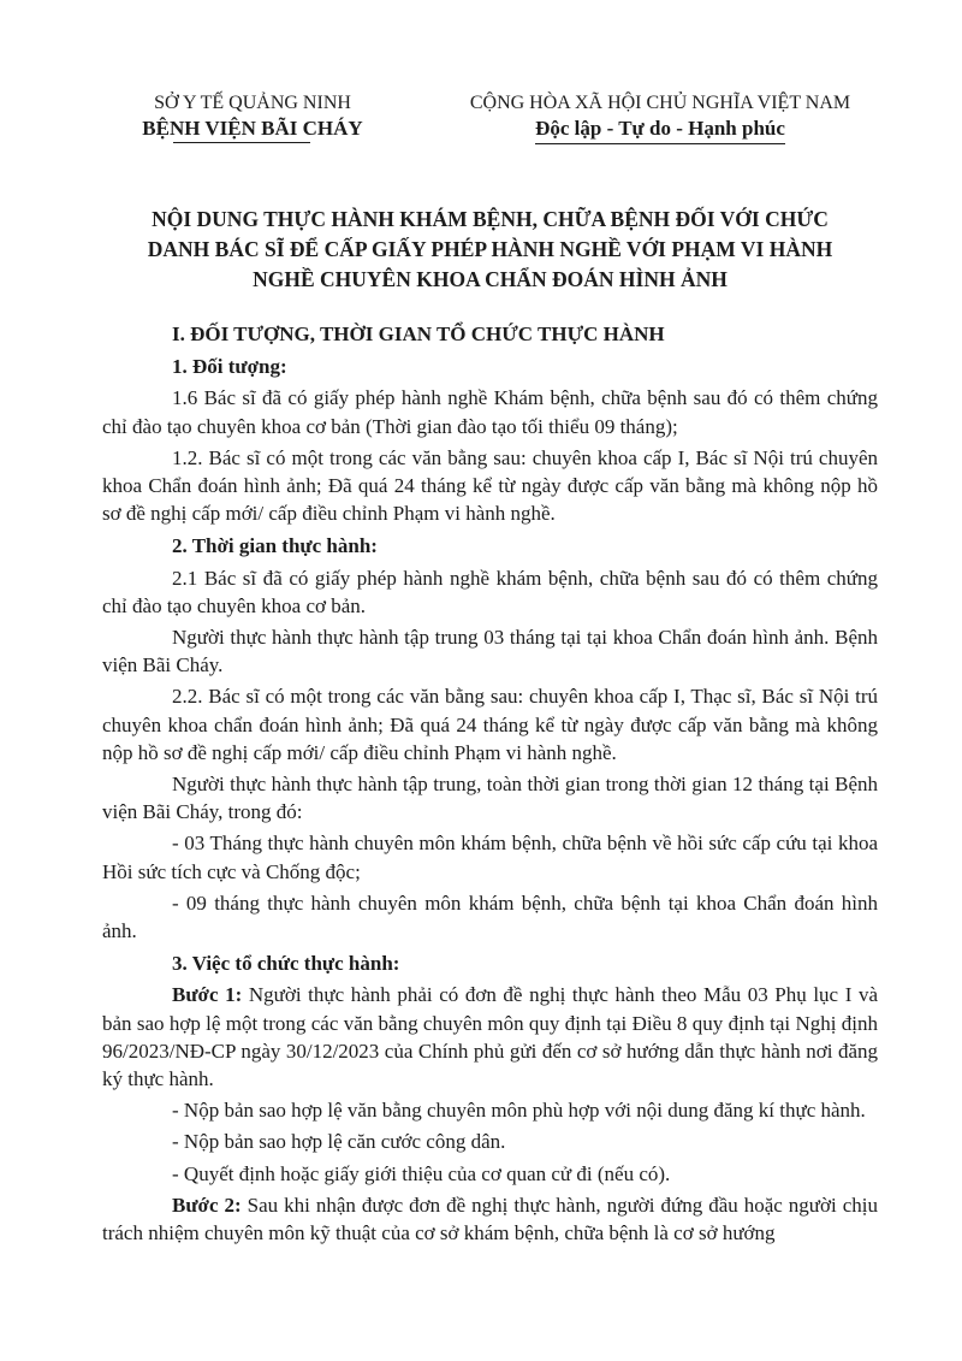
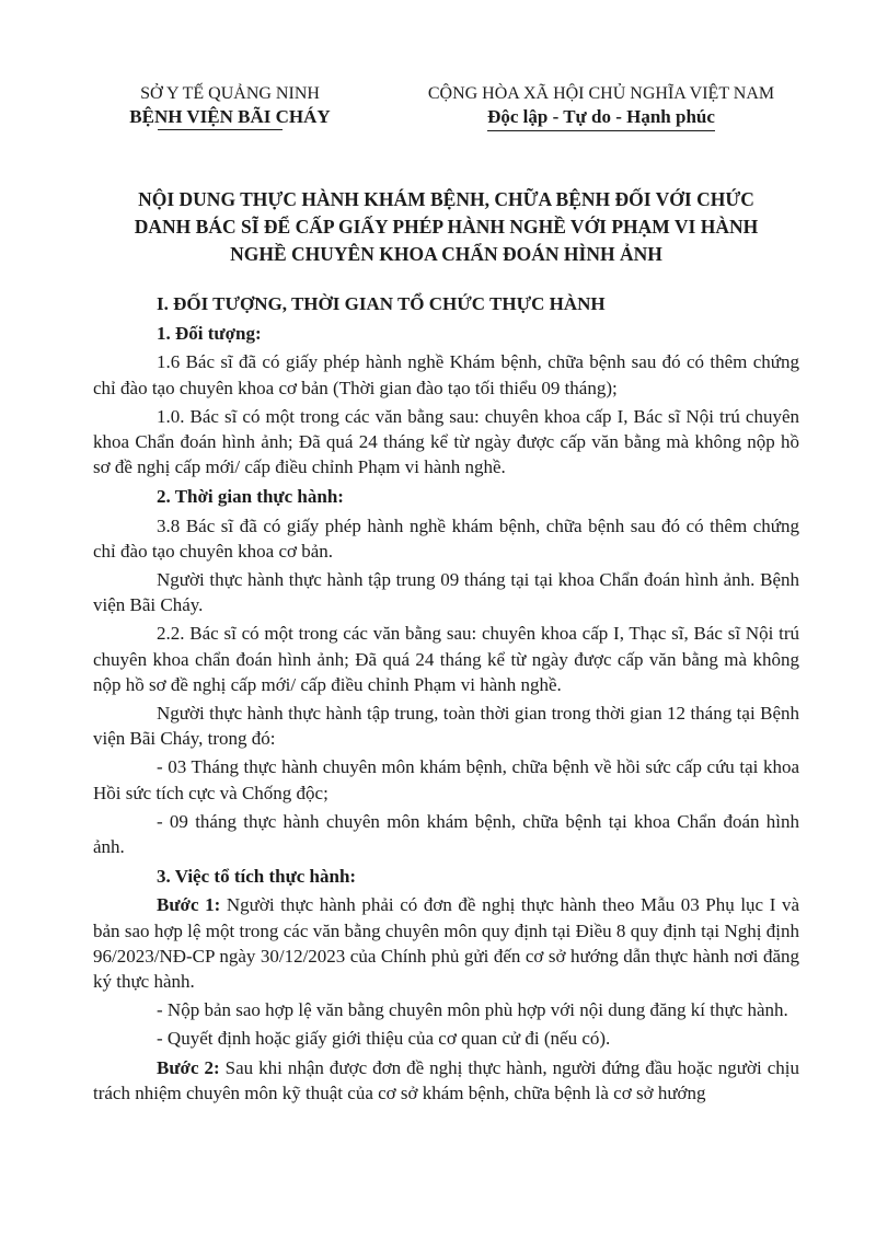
  SỞ Y TẾ QUẢNG NINH
  BỆNH VIỆN BÃI CHÁY
  CỘNG HÒA XÃ HỘI CHỦ NGHĨA VIỆT NAM
  Độc lập - Tự do - Hạnh phúc
  NỘI DUNG THỰC HÀNH KHÁM BỆNH, CHỮA BỆNH ĐỐI VỚI CHỨC DANH BÁC SĨ ĐỂ CẤP GIẤY PHÉP HÀNH NGHỀ VỚI PHẠM VI HÀNH NGHỀ CHUYÊN KHOA CHẨN ĐOÁN HÌNH ẢNH
  I. ĐỐI TƯỢNG, THỜI GIAN TỔ CHỨC THỰC HÀNH
  1. Đối tượng:
  1.6 Bác sĩ đã có giấy phép hành nghề Khám bệnh, chữa bệnh sau đó có thêm chứng chỉ đào tạo chuyên khoa cơ bản (Thời gian đào tạo tối thiểu 09 tháng);
- 1.2. Bác sĩ có một trong các văn bằng sau: chuyên khoa cấp I, Bác sĩ Nội trú chuyên khoa Chẩn đoán hình ảnh; Đã quá 24 tháng kể từ ngày được cấp văn bằng mà không nộp hồ sơ đề nghị cấp mới/ cấp điều chỉnh Phạm vi hành nghề.
+ 1.0. Bác sĩ có một trong các văn bằng sau: chuyên khoa cấp I, Bác sĩ Nội trú chuyên khoa Chẩn đoán hình ảnh; Đã quá 24 tháng kể từ ngày được cấp văn bằng mà không nộp hồ sơ đề nghị cấp mới/ cấp điều chỉnh Phạm vi hành nghề.
  2. Thời gian thực hành:
- 2.1 Bác sĩ đã có giấy phép hành nghề khám bệnh, chữa bệnh sau đó có thêm chứng chỉ đào tạo chuyên khoa cơ bản.
+ 3.8 Bác sĩ đã có giấy phép hành nghề khám bệnh, chữa bệnh sau đó có thêm chứng chỉ đào tạo chuyên khoa cơ bản.
- Người thực hành thực hành tập trung 03 tháng tại tại khoa Chẩn đoán hình ảnh. Bệnh viện Bãi Cháy.
+ Người thực hành thực hành tập trung 09 tháng tại tại khoa Chẩn đoán hình ảnh. Bệnh viện Bãi Cháy.
  2.2. Bác sĩ có một trong các văn bằng sau: chuyên khoa cấp I, Thạc sĩ, Bác sĩ Nội trú chuyên khoa chẩn đoán hình ảnh; Đã quá 24 tháng kể từ ngày được cấp văn bằng mà không nộp hồ sơ đề nghị cấp mới/ cấp điều chỉnh Phạm vi hành nghề.
  Người thực hành thực hành tập trung, toàn thời gian trong thời gian 12 tháng tại Bệnh viện Bãi Cháy, trong đó:
  - 03 Tháng thực hành chuyên môn khám bệnh, chữa bệnh về hồi sức cấp cứu tại khoa Hồi sức tích cực và Chống độc;
  - 09 tháng thực hành chuyên môn khám bệnh, chữa bệnh tại khoa Chẩn đoán hình ảnh.
- 3. Việc tổ chức thực hành:
+ 3. Việc tổ tích thực hành:
  Bước 1: Người thực hành phải có đơn đề nghị thực hành theo Mẫu 03 Phụ lục I và bản sao hợp lệ một trong các văn bằng chuyên môn quy định tại Điều 8 quy định tại Nghị định 96/2023/NĐ-CP ngày 30/12/2023 của Chính phủ gửi đến cơ sở hướng dẫn thực hành nơi đăng ký thực hành.
  - Nộp bản sao hợp lệ văn bằng chuyên môn phù hợp với nội dung đăng kí thực hành.
- - Nộp bản sao hợp lệ căn cước công dân.
  - Quyết định hoặc giấy giới thiệu của cơ quan cử đi (nếu có).
  Bước 2: Sau khi nhận được đơn đề nghị thực hành, người đứng đầu hoặc người chịu trách nhiệm chuyên môn kỹ thuật của cơ sở khám bệnh, chữa bệnh là cơ sở hướng
